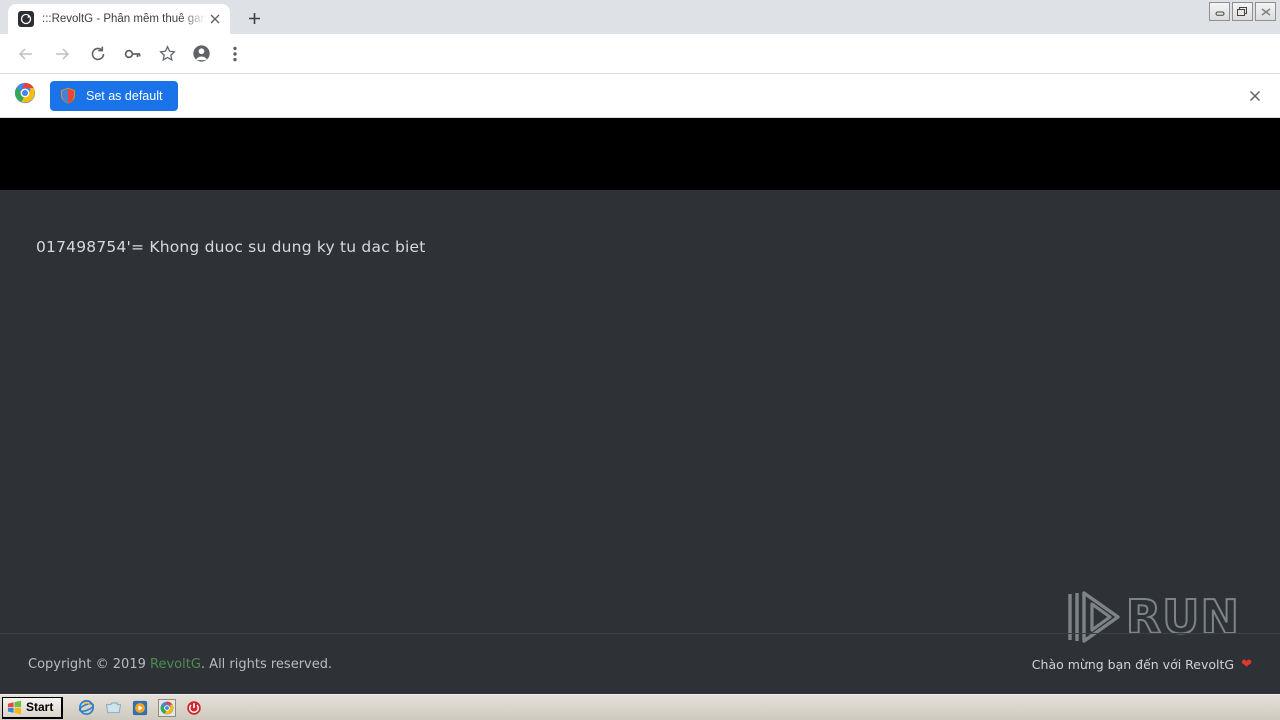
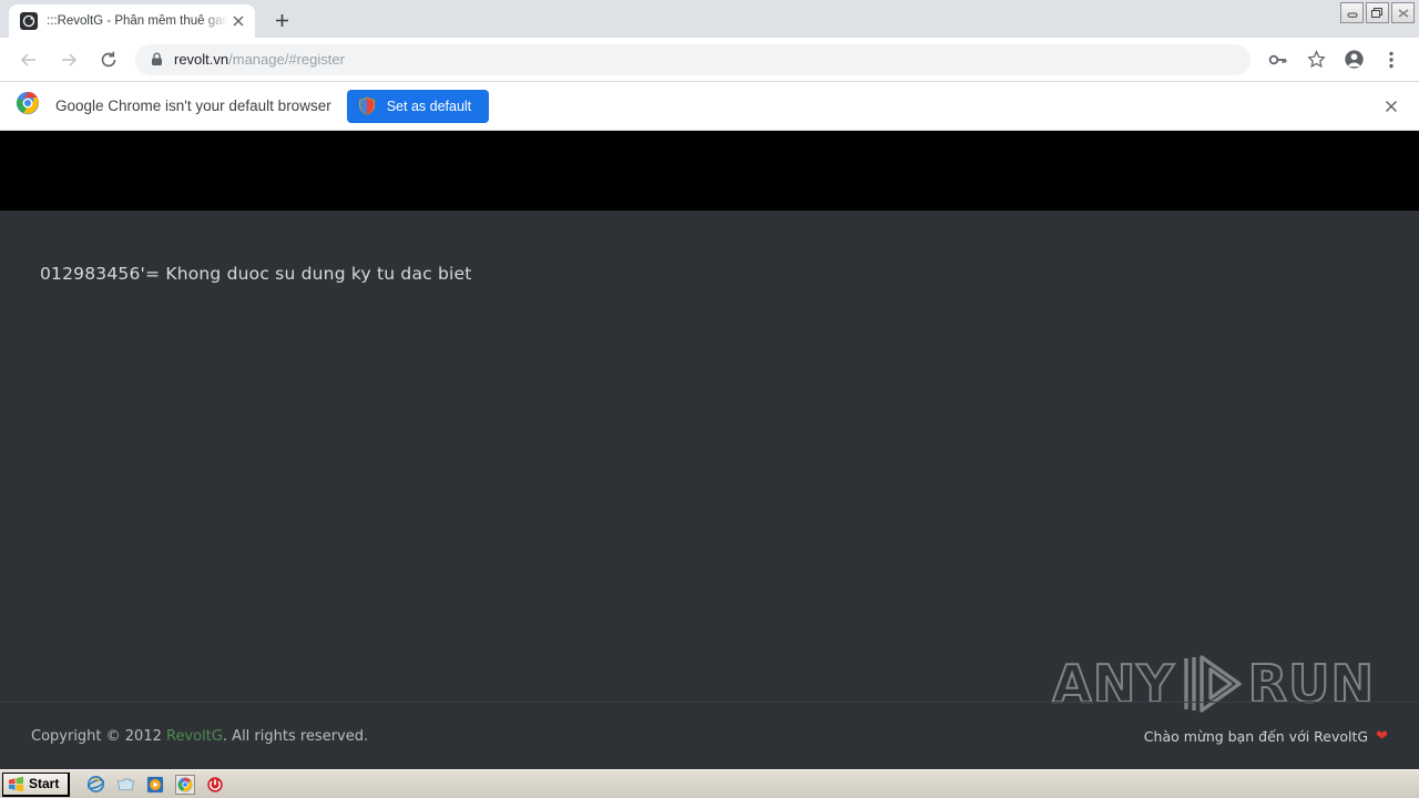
  :::RevoltG - Phần mềm thuê gam
+ revolt.vn/manage/#register
+ Google Chrome isn't your default browser
  Set as default
- 017498754'= Khong duoc su dung ky tu dac biet
+ 012983456'= Khong duoc su dung ky tu dac biet
+ ANY
  RUN
- Copyright © 2019 RevoltG. All rights reserved.
+ Copyright © 2012 RevoltG. All rights reserved.
  Chào mừng bạn đến với RevoltG
  ❤
  Start
